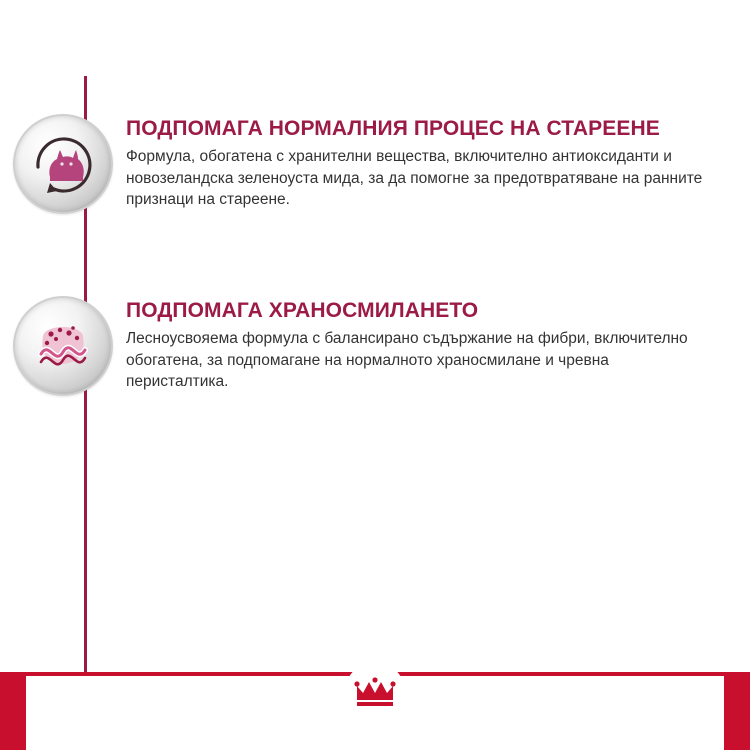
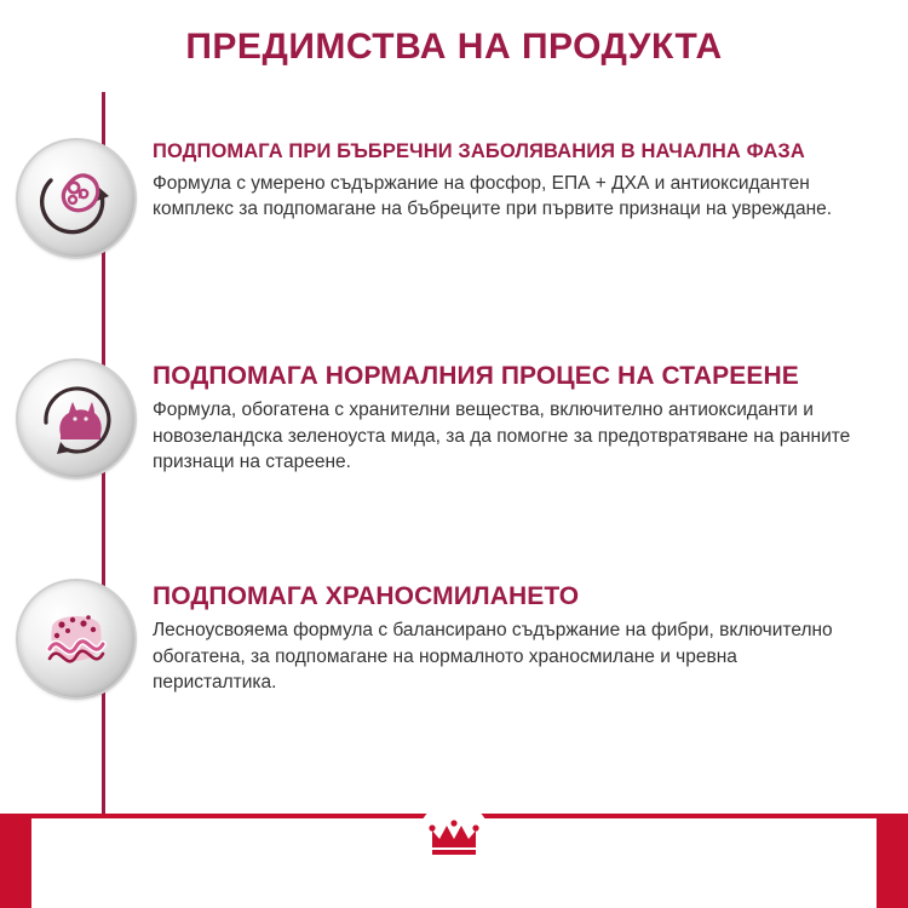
+ ПРЕДИМСТВА НА ПРОДУКТА
+ ПОДПОМАГА ПРИ БЪБРЕЧНИ ЗАБОЛЯВАНИЯ В НАЧАЛНА ФАЗА
+ Формула с умерено съдържание на фосфор, ЕПА + ДХА и антиоксидантен комплекс за подпомагане на бъбреците при първите признаци на увреждане.
  ПОДПОМАГА НОРМАЛНИЯ ПРОЦЕС НА СТАРЕЕНЕ
  Формула, обогатена с хранителни вещества, включително антиоксиданти и новозеландска зеленоуста мида, за да помогне за предотвратяване на ранните признаци на стареене.
  ПОДПОМАГА ХРАНОСМИЛАНЕТО
  Лесноусвояема формула с балансирано съдържание на фибри, включително обогатена, за подпомагане на нормалното храносмилане и чревна перисталтика.
